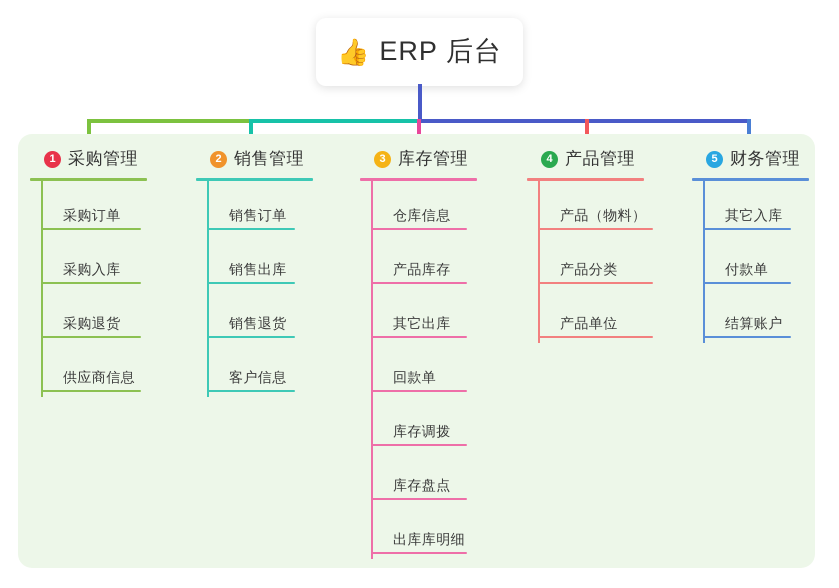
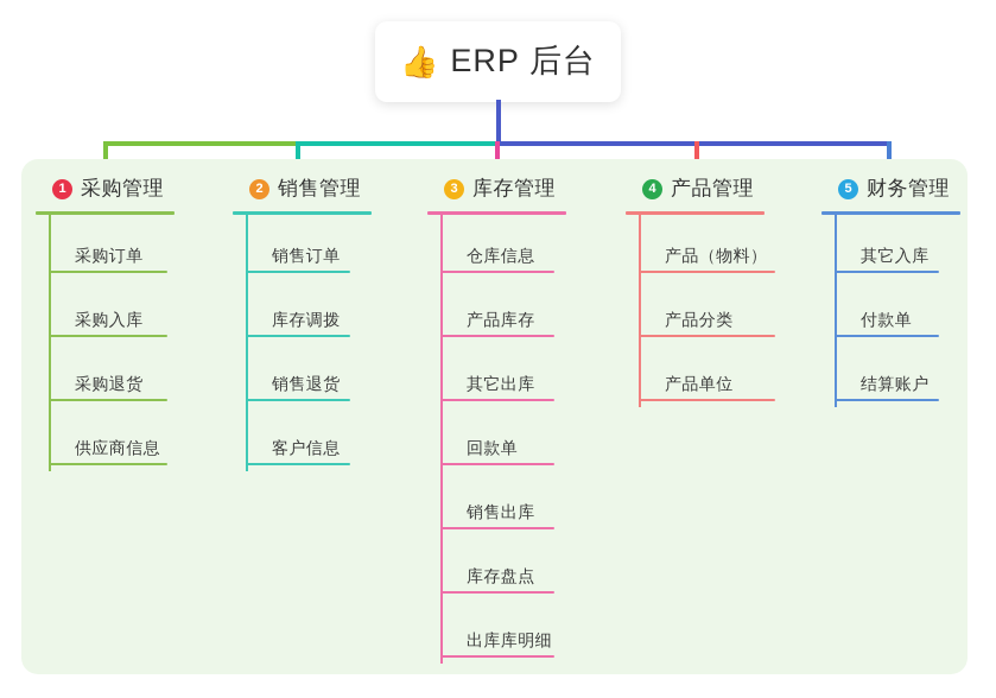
  👍
  ERP 后台
  1
  采购管理
  采购订单
  采购入库
  采购退货
  供应商信息
  2
  销售管理
  销售订单
- 销售出库
+ 库存调拨
  销售退货
  客户信息
  3
  库存管理
  仓库信息
  产品库存
  其它出库
  回款单
- 库存调拨
+ 销售出库
  库存盘点
  出库库明细
  4
  产品管理
  产品（物料）
  产品分类
  产品单位
  5
  财务管理
  其它入库
  付款单
  结算账户
